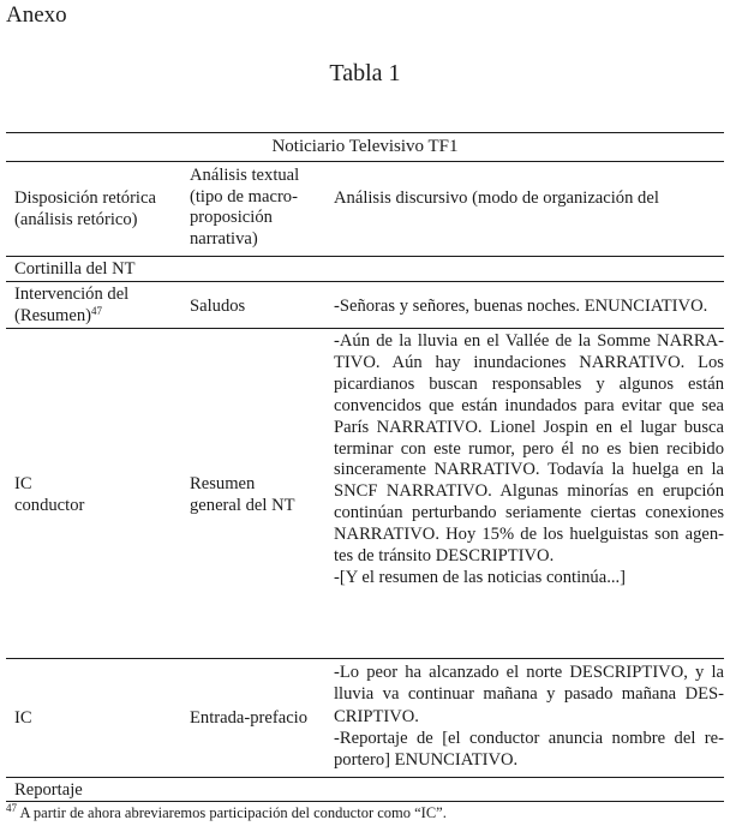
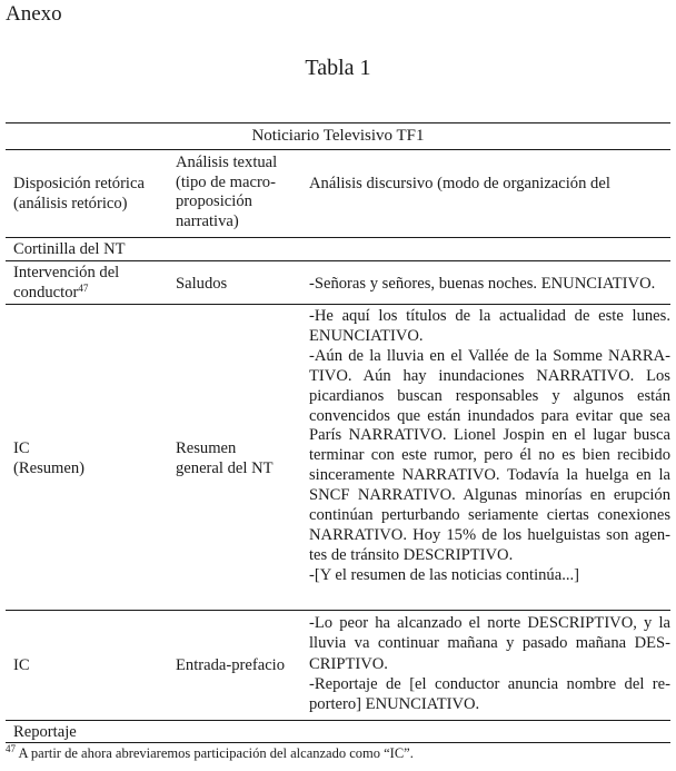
  Anexo
  Tabla 1
  Noticiario Televisivo TF1
  Disposición retórica
  (análisis retórico)
  Análisis textual
  (tipo de macro-
  proposición
  narrativa)
  Análisis discursivo (modo de organización del
  Cortinilla del NT
  Intervención del
- (Resumen)47
+ conductor47
  Saludos
  -Señoras y señores, buenas noches. ENUNCIATIVO.
  IC
- conductor
+ (Resumen)
  Resumen
  general del NT
+ -He aquí los títulos de la actualidad de este lunes. ENUNCIATIVO.
  -Aún de la lluvia en el Vallée de la Somme NARRA-TIVO. Aún hay inundaciones NARRATIVO. Los picardianos buscan responsables y algunos están convencidos que están inundados para evitar que sea París NARRATIVO. Lionel Jospin en el lugar busca terminar con este rumor, pero él no es bien recibido sinceramente NARRATIVO. Todavía la huelga en la SNCF NARRATIVO. Algunas minorías en erupción continúan perturbando seriamente ciertas conexiones NARRATIVO. Hoy 15% de los huelguistas son agen-tes de tránsito DESCRIPTIVO.
  -[Y el resumen de las noticias continúa...]
  IC
  Entrada-prefacio
  -Lo peor ha alcanzado el norte DESCRIPTIVO, y la lluvia va continuar mañana y pasado mañana DES-CRIPTIVO.
  -Reportaje de [el conductor anuncia nombre del re-portero] ENUNCIATIVO.
  Reportaje
- 47 A partir de ahora abreviaremos participación del conductor como “IC”.
+ 47 A partir de ahora abreviaremos participación del alcanzado como “IC”.
